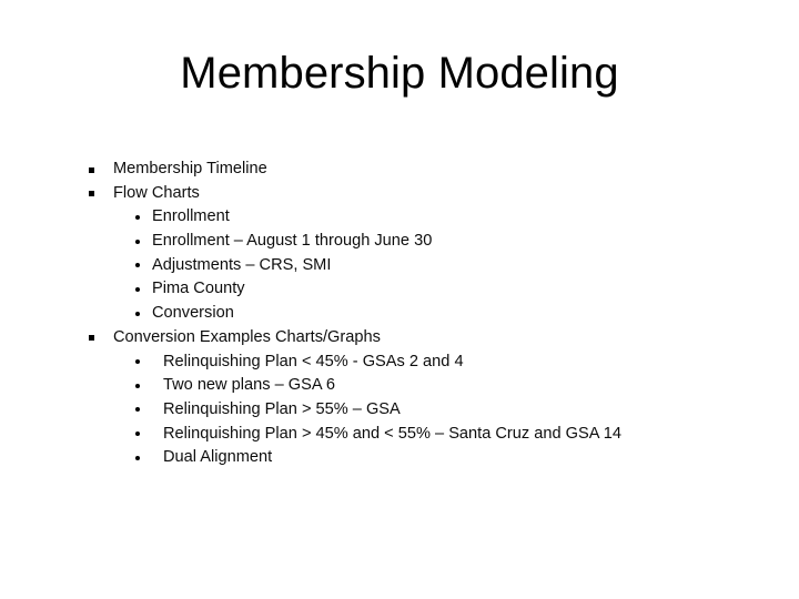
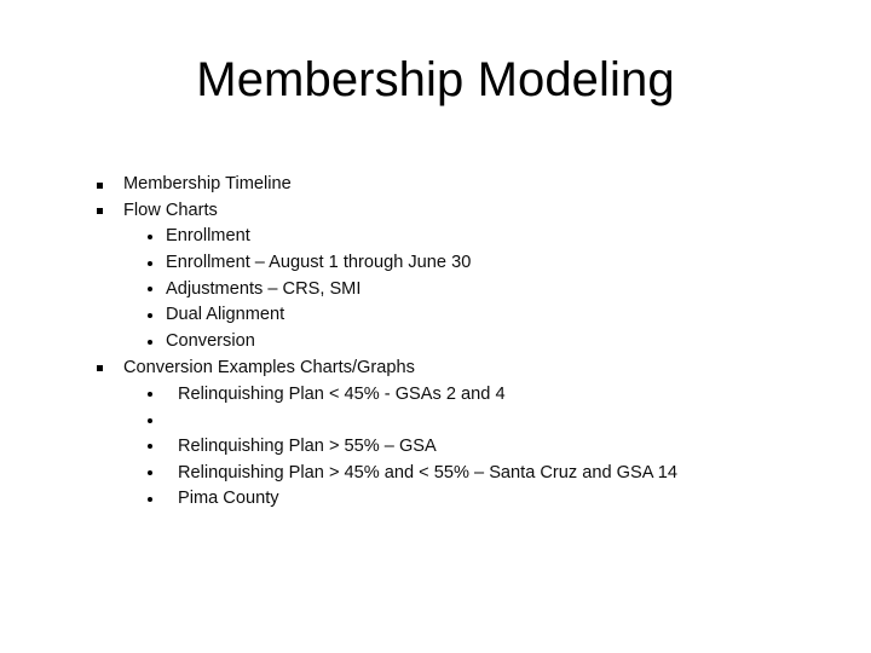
  Membership Modeling
  Membership Timeline
  Flow Charts
  Enrollment
  Enrollment – August 1 through June 30
  Adjustments – CRS, SMI
- Pima County
+ Dual Alignment
  Conversion
  Conversion Examples Charts/Graphs
  Relinquishing Plan < 45% - GSAs 2 and 4
- Two new plans – GSA 6
  Relinquishing Plan > 55% – GSA
  Relinquishing Plan > 45% and < 55% – Santa Cruz and GSA 14
- Dual Alignment
+ Pima County
